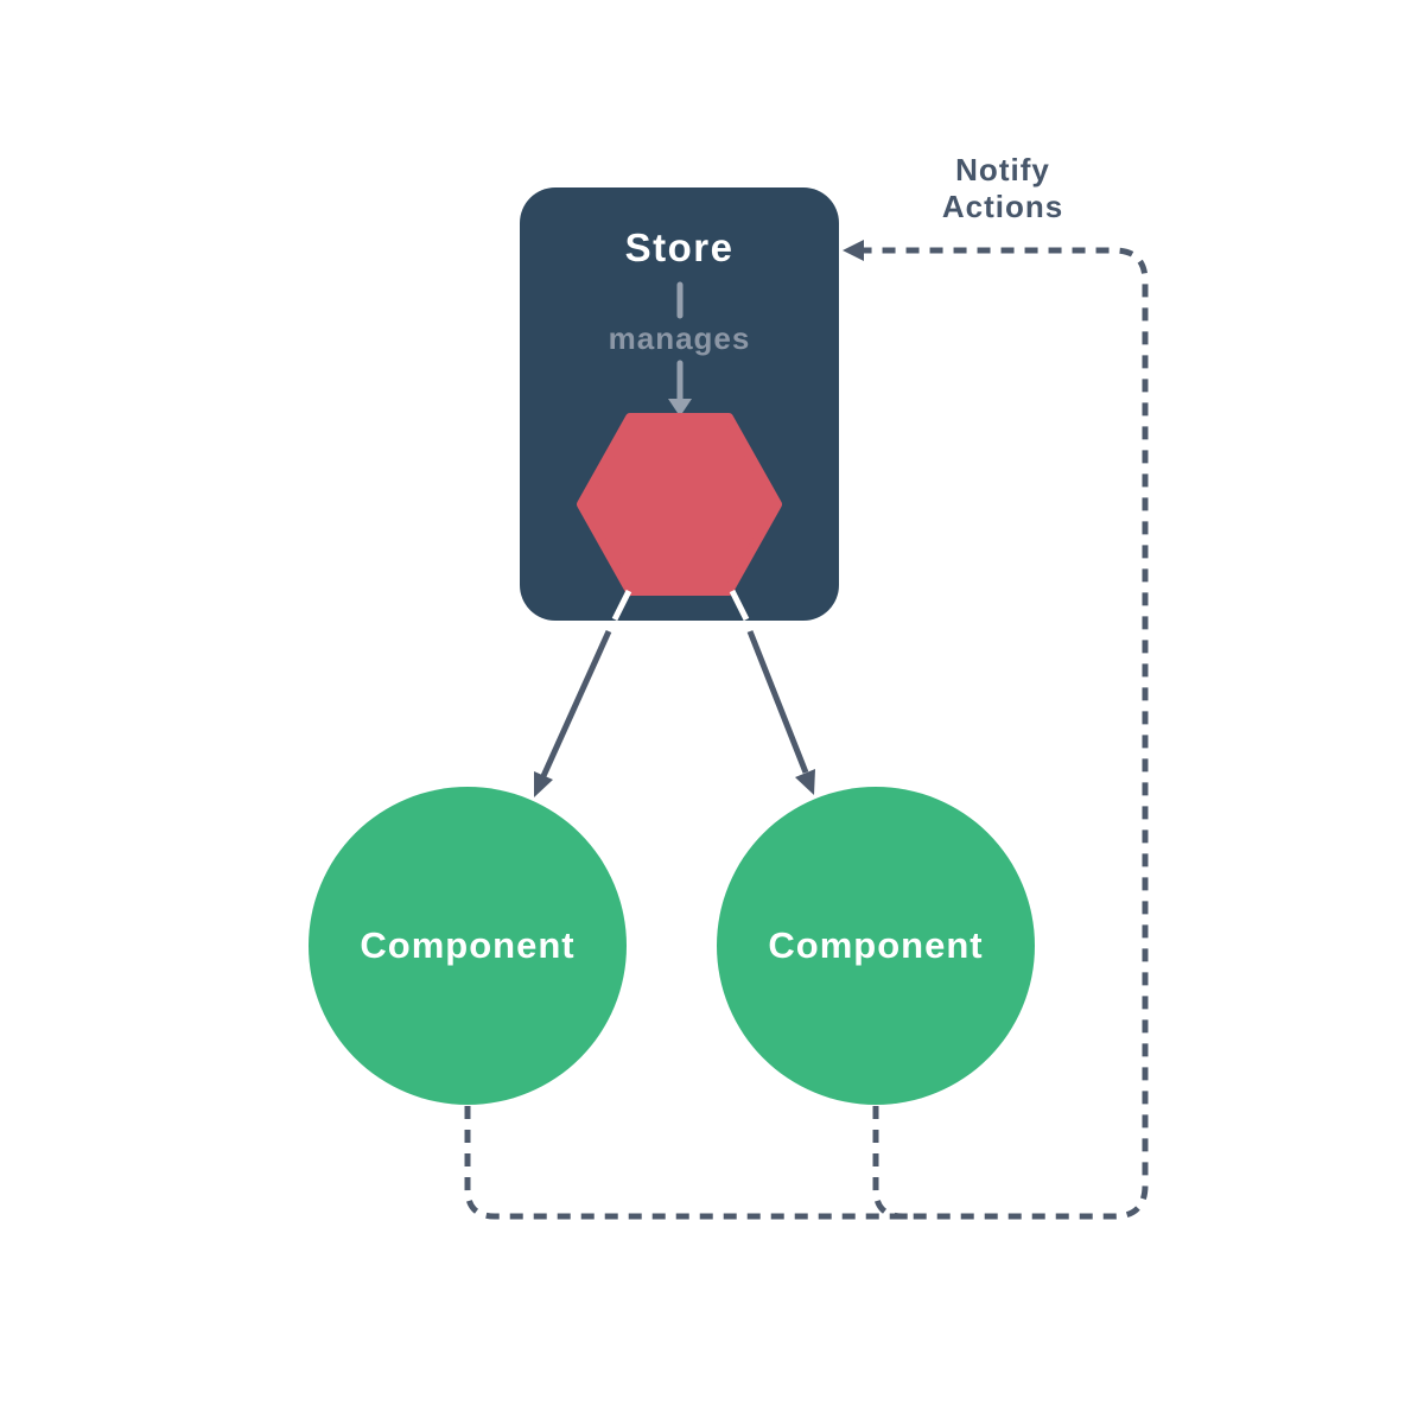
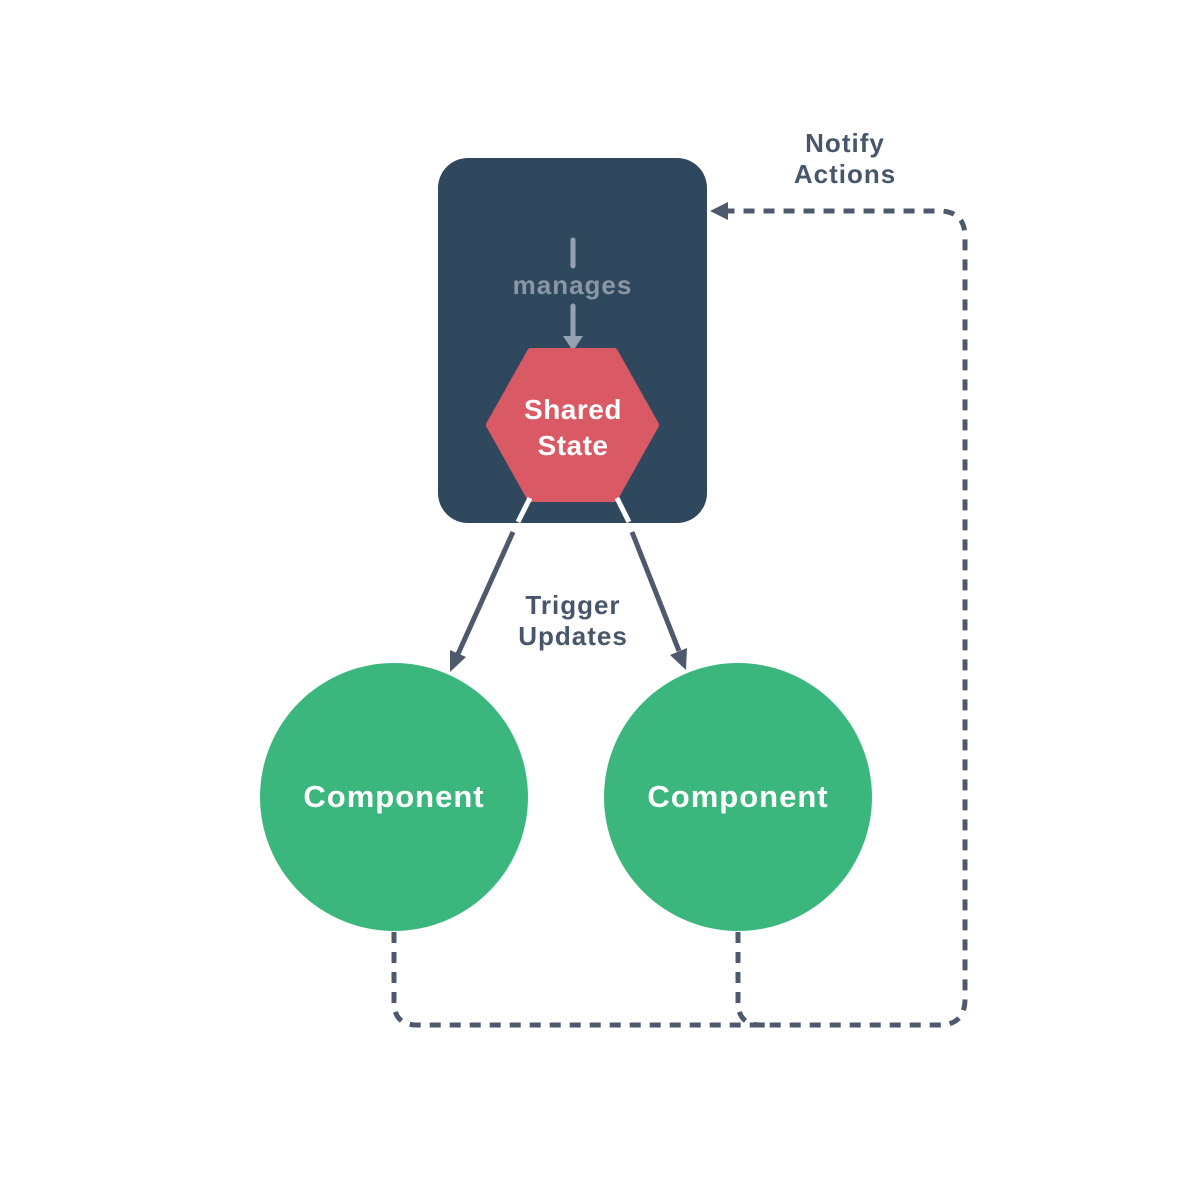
  Component
  Component
- Store
  manages
+ Shared
+ State
+ Trigger
+ Updates
  Notify
  Actions
